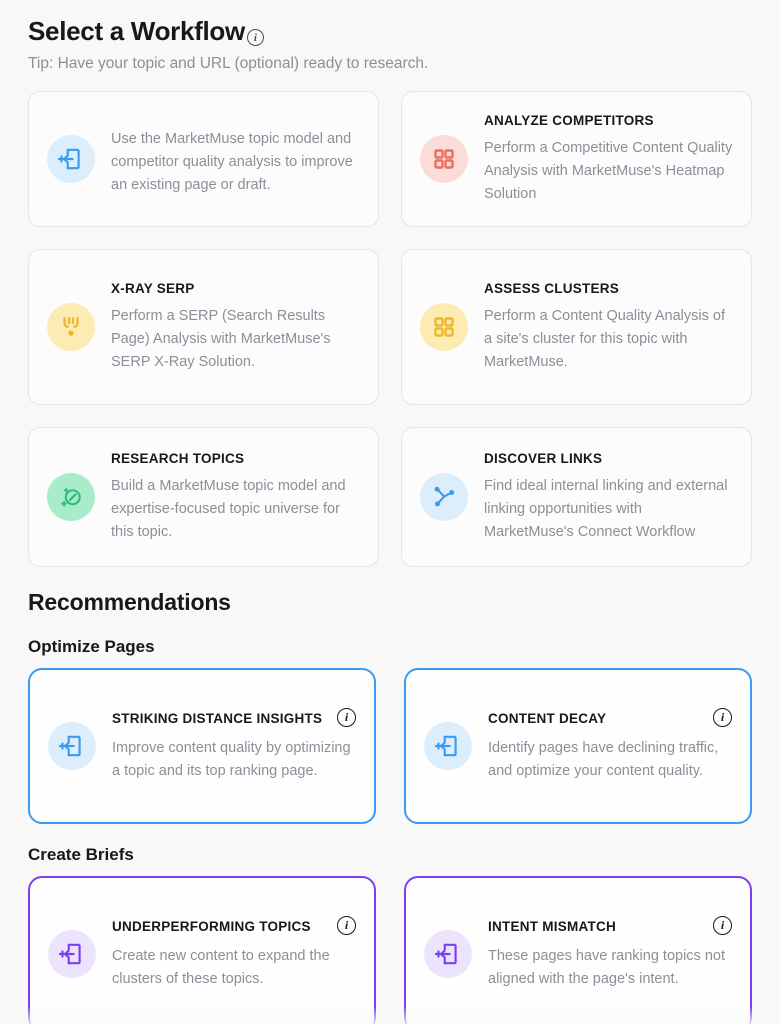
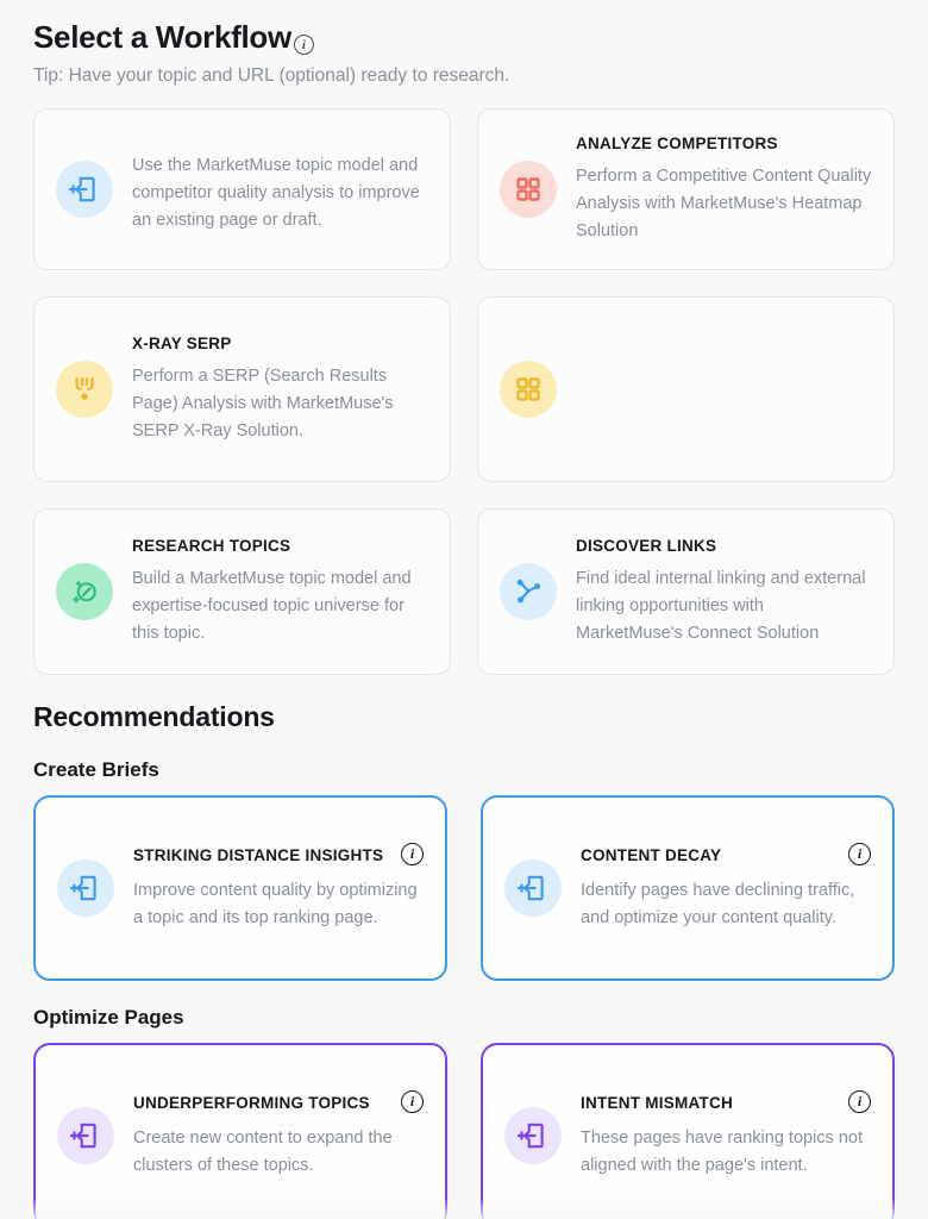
  Select a Workflow
  i
  Tip: Have your topic and URL (optional) ready to research.
  Use the MarketMuse topic model and competitor quality analysis to improve an existing page or draft.
  ANALYZE COMPETITORS
  Perform a Competitive Content Quality Analysis with MarketMuse's Heatmap Solution
  X-RAY SERP
  Perform a SERP (Search Results Page) Analysis with MarketMuse's SERP X-Ray Solution.
- ASSESS CLUSTERS
- Perform a Content Quality Analysis of a site's cluster for this topic with MarketMuse.
  RESEARCH TOPICS
  Build a MarketMuse topic model and expertise-focused topic universe for this topic.
  DISCOVER LINKS
- Find ideal internal linking and external linking opportunities with MarketMuse's Connect Workflow
+ Find ideal internal linking and external linking opportunities with MarketMuse's Connect Solution
  Recommendations
- Optimize Pages
+ Create Briefs
  STRIKING DISTANCE INSIGHTS
  i
  Improve content quality by optimizing a topic and its top ranking page.
  CONTENT DECAY
  i
  Identify pages have declining traffic, and optimize your content quality.
- Create Briefs
+ Optimize Pages
  UNDERPERFORMING TOPICS
  i
  Create new content to expand the clusters of these topics.
  INTENT MISMATCH
  i
  These pages have ranking topics not aligned with the page's intent.
